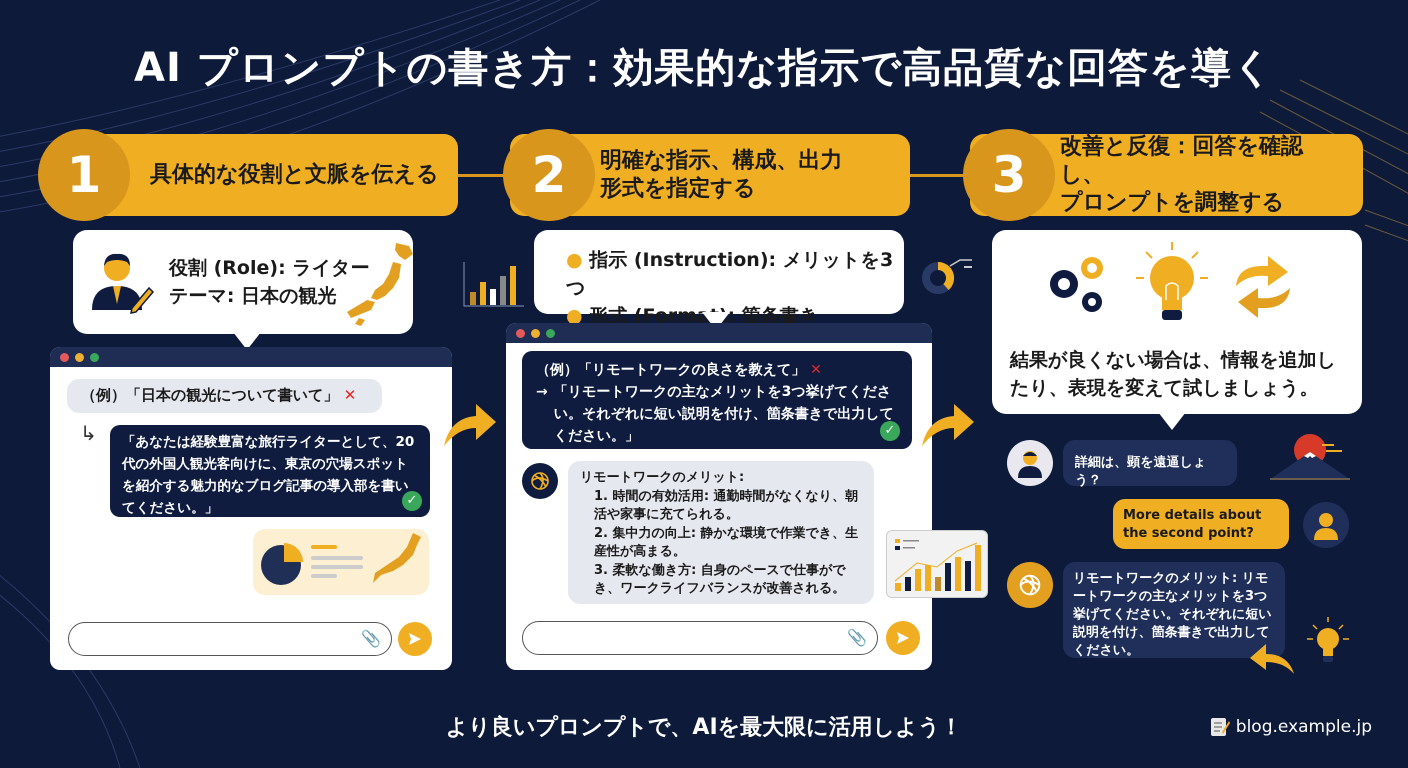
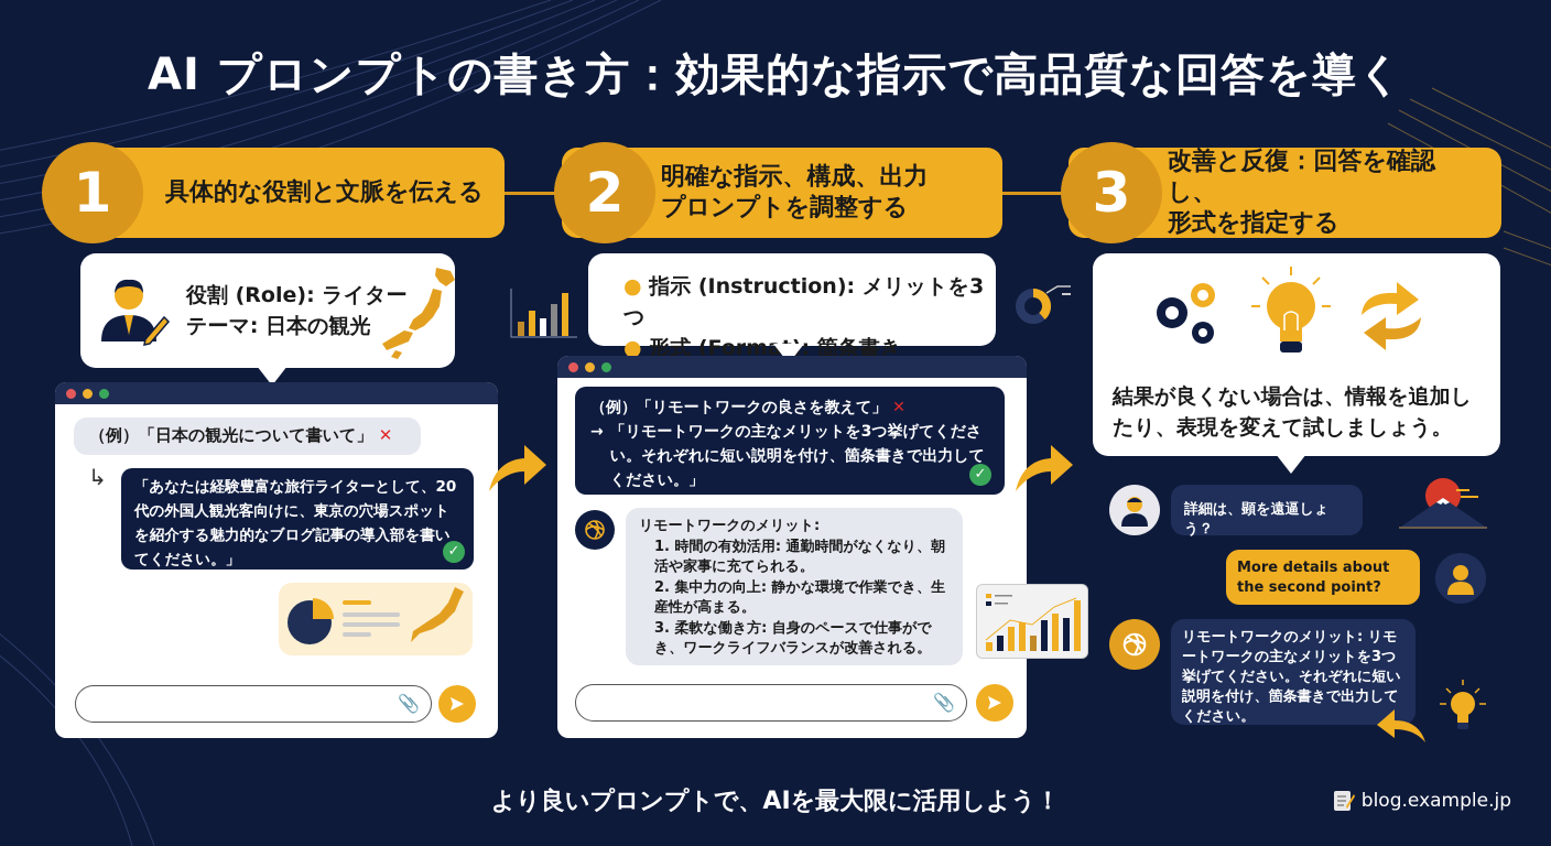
  AI プロンプトの書き方：効果的な指示で高品質な回答を導く
  具体的な役割と文脈を伝える
  1
  役割 (Role): ライター
  テーマ: 日本の観光
  （例）「日本の観光について書いて」 ✕
  ↳
  「あなたは経験豊富な旅行ライターとして、20代の外国人観光客向けに、東京の穴場スポットを紹介する魅力的なブログ記事の導入部を書いてください。」
  ✓
  📎
  明確な指示、構成、出力
- 形式を指定する
+ プロンプトを調整する
  2
  ● 指示 (Instruction): メリットを3つ
  ● 形式 (Format): 箇条書き
  （例）「リモートワークの良さを教えて」 ✕
  →
  「リモートワークの主なメリットを3つ挙げてください。それぞれに短い説明を付け、箇条書きで出力してください。」
  ✓
  リモートワークのメリット:
  1. 時間の有効活用: 通勤時間がなくなり、朝活や家事に充てられる。
  2. 集中力の向上: 静かな環境で作業でき、生産性が高まる。
  3. 柔軟な働き方: 自身のペースで仕事ができ、ワークライフバランスが改善される。
  📎
  改善と反復：回答を確認し、
- プロンプトを調整する
+ 形式を指定する
  3
  結果が良くない場合は、情報を追加したり、表現を変えて試しましょう。
  詳細は、顕を遠逼しょう？
  More details about the second point?
  リモートワークのメリット: リモートワークの主なメリットを3つ挙げてください。それぞれに短い説明を付け、箇条書きで出力してください。
  より良いプロンプトで、AIを最大限に活用しよう！
  blog.example.jp
